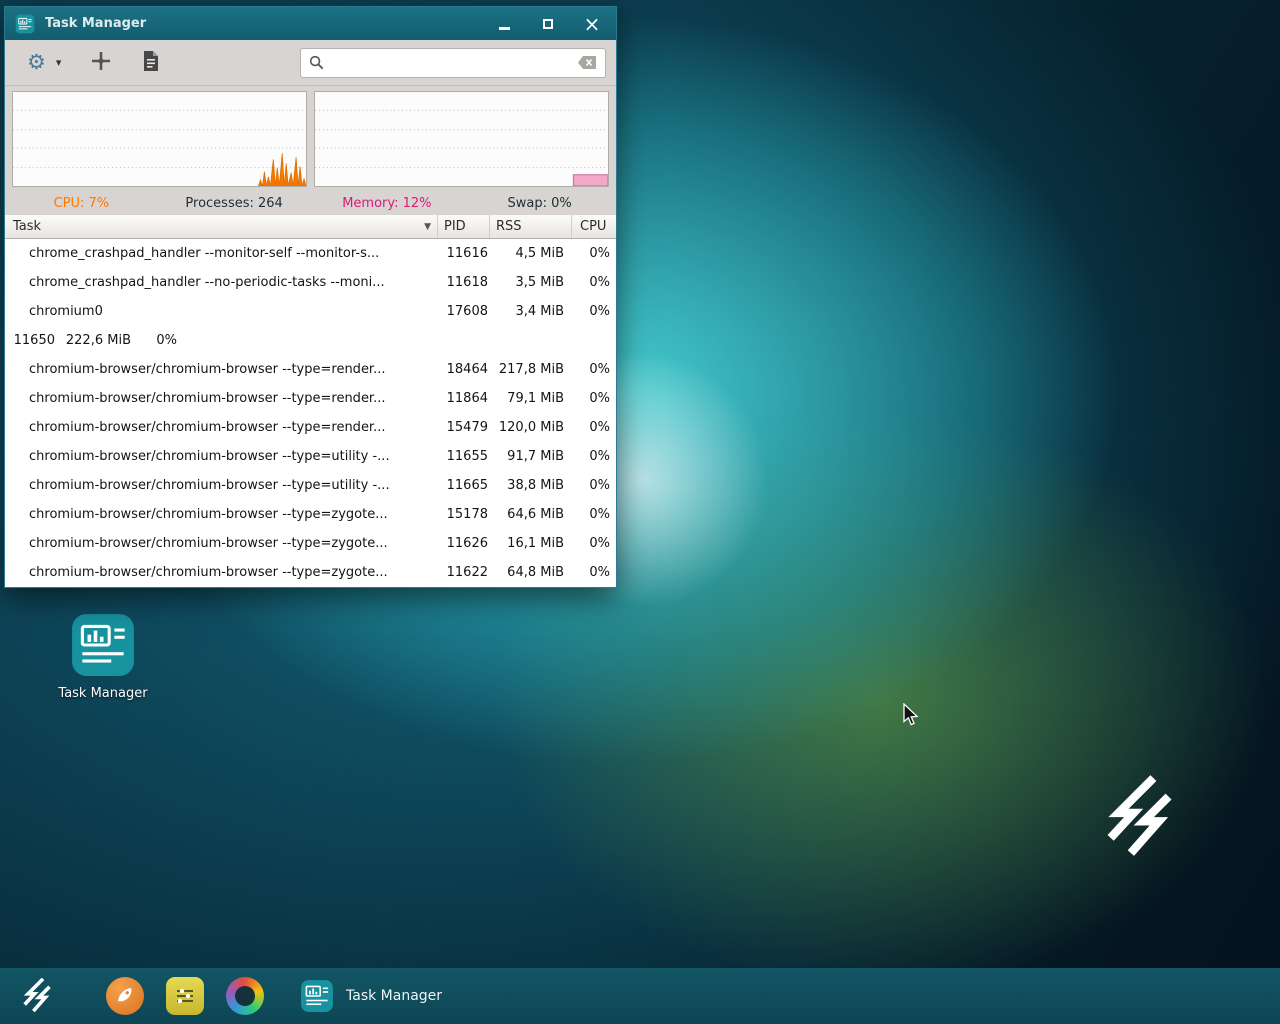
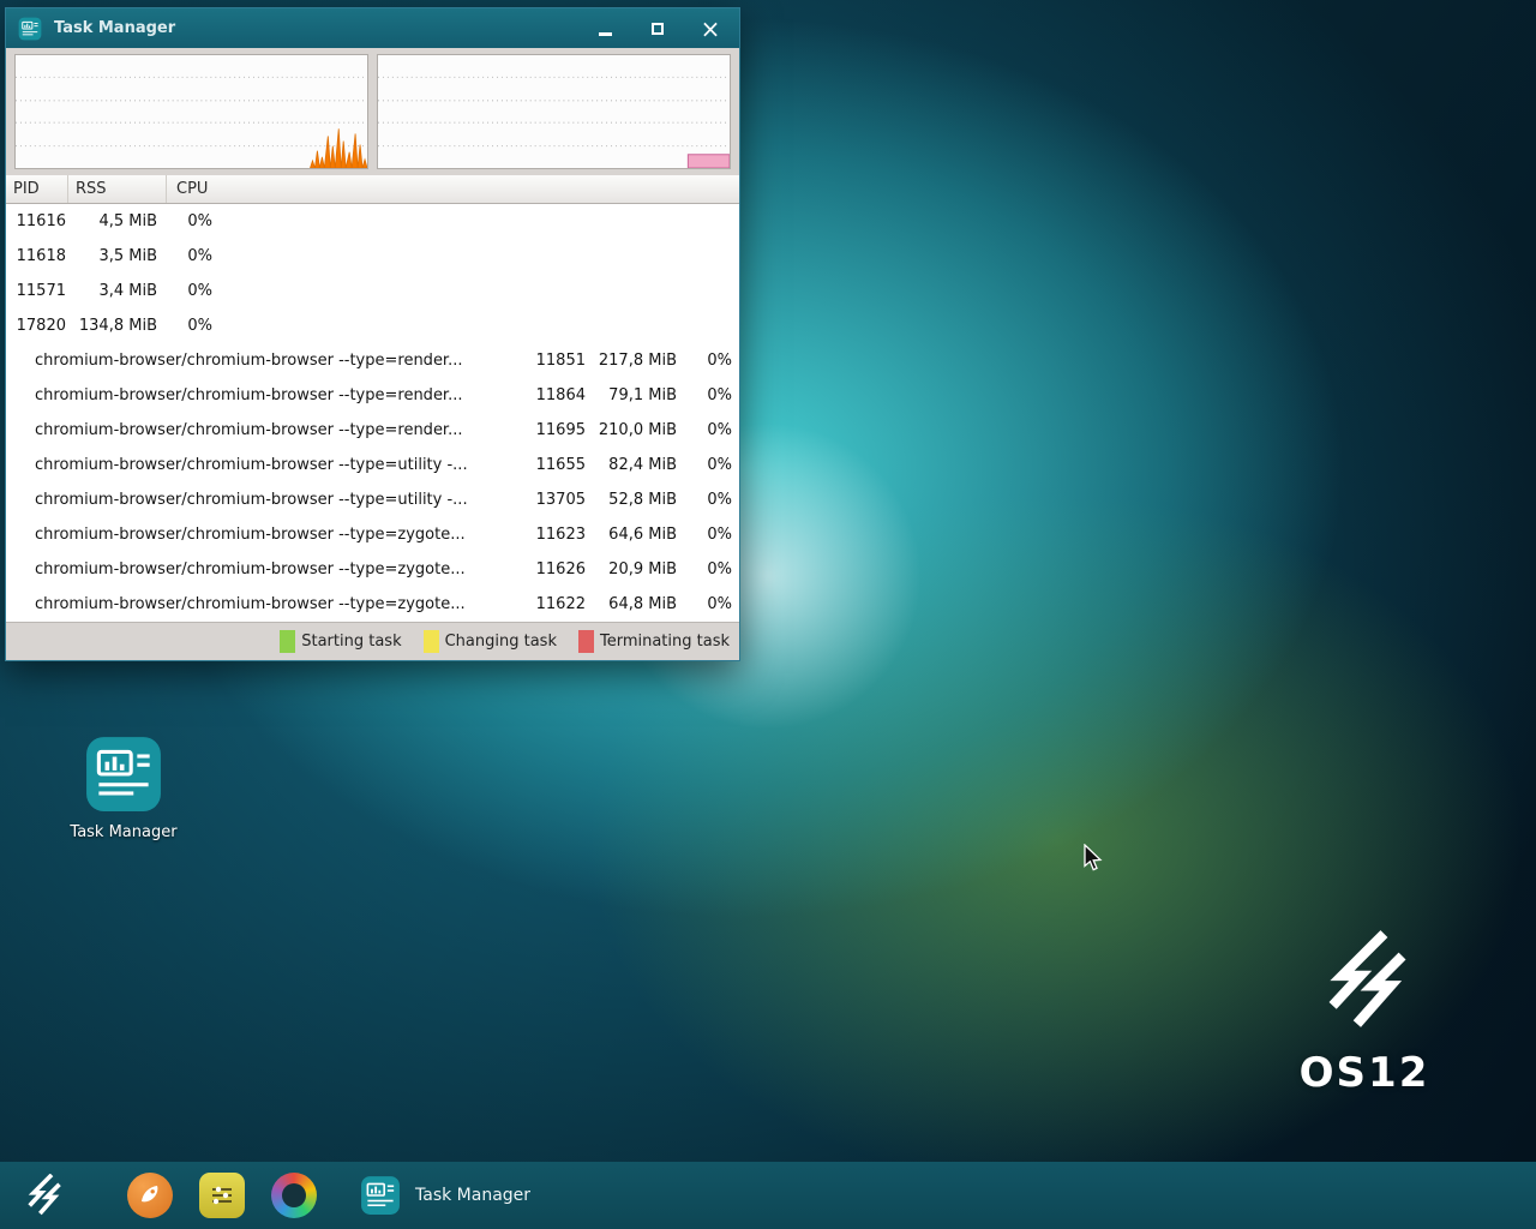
+ OS12
  Task Manager
  Task Manager
  ×
- ⚙
- ▾
- CPU: 7%
- Processes: 264
- Memory: 12%
- Swap: 0%
- Task
- ▼
  PID
  RSS
  CPU
- chrome_crashpad_handler --monitor-self --monitor-s...
  11616
  4,5 MiB
  0%
- chrome_crashpad_handler --no-periodic-tasks --moni...
  11618
  3,5 MiB
  0%
- chromium0
- 17608
+ 11571
  3,4 MiB
  0%
- 11650
+ 17820
- 222,6 MiB
+ 134,8 MiB
  0%
  chromium-browser/chromium-browser --type=render...
- 18464
+ 11851
  217,8 MiB
  0%
  chromium-browser/chromium-browser --type=render...
  11864
  79,1 MiB
  0%
  chromium-browser/chromium-browser --type=render...
- 15479
+ 11695
- 120,0 MiB
+ 210,0 MiB
  0%
  chromium-browser/chromium-browser --type=utility -...
  11655
- 91,7 MiB
+ 82,4 MiB
  0%
  chromium-browser/chromium-browser --type=utility -...
- 11665
+ 13705
- 38,8 MiB
+ 52,8 MiB
  0%
  chromium-browser/chromium-browser --type=zygote...
- 15178
+ 11623
  64,6 MiB
  0%
  chromium-browser/chromium-browser --type=zygote...
  11626
- 16,1 MiB
+ 20,9 MiB
  0%
  chromium-browser/chromium-browser --type=zygote...
  11622
  64,8 MiB
  0%
+ Starting task
+ Changing task
+ Terminating task
  Task Manager
